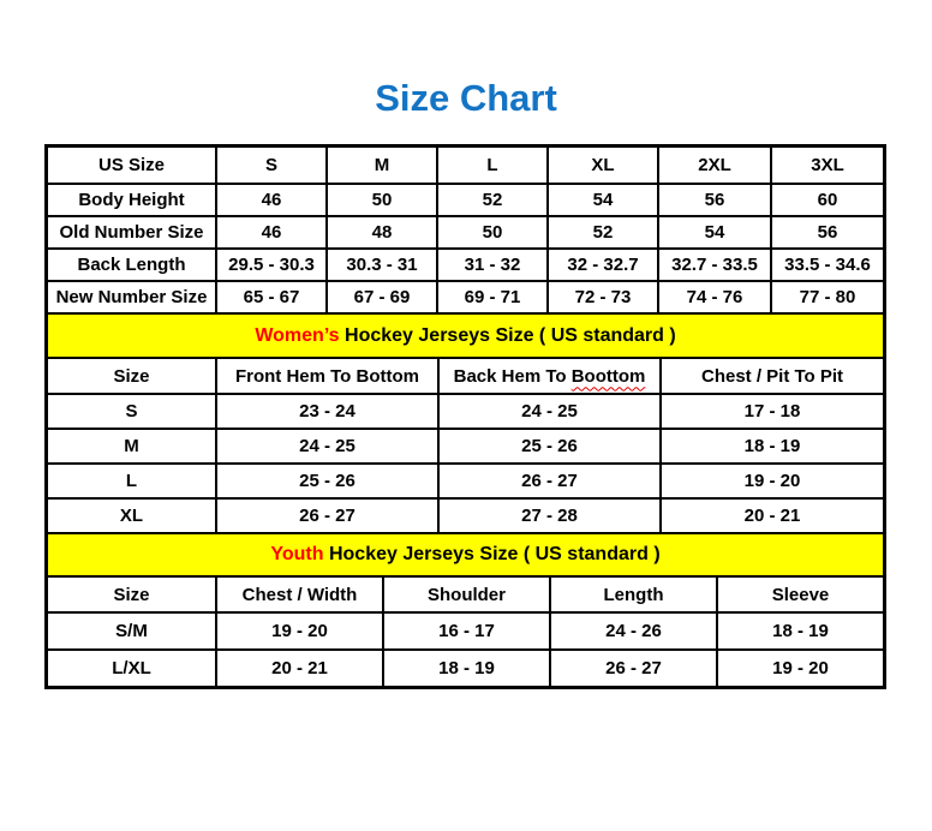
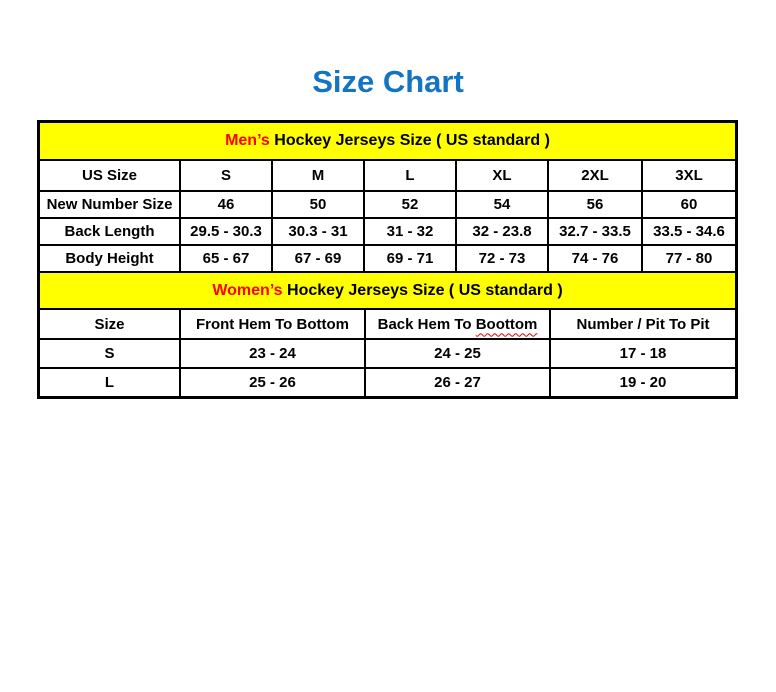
  Size Chart
+ Men’s Hockey Jerseys Size ( US standard )
  US Size	S	M	L	XL	2XL	3XL
- Body Height	46	50	52	54	56	60
+ New Number Size	46	50	52	54	56	60
- Old Number Size	46	48	50	52	54	56
- Back Length	29.5 - 30.3	30.3 - 31	31 - 32	32 - 32.7	32.7 - 33.5	33.5 - 34.6
+ Back Length	29.5 - 30.3	30.3 - 31	31 - 32	32 - 23.8	32.7 - 33.5	33.5 - 34.6
- New Number Size	65 - 67	67 - 69	69 - 71	72 - 73	74 - 76	77 - 80
+ Body Height	65 - 67	67 - 69	69 - 71	72 - 73	74 - 76	77 - 80
  Women’s Hockey Jerseys Size ( US standard )
- Size	Front Hem To Bottom	Back Hem To Boottom	Chest / Pit To Pit
+ Size	Front Hem To Bottom	Back Hem To Boottom	Number / Pit To Pit
  S	23 - 24	24 - 25	17 - 18
- M	24 - 25	25 - 26	18 - 19
  L	25 - 26	26 - 27	19 - 20
- XL	26 - 27	27 - 28	20 - 21
- Youth Hockey Jerseys Size ( US standard )
- Size	Chest / Width	Shoulder	Length	Sleeve
- S/M	19 - 20	16 - 17	24 - 26	18 - 19
- L/XL	20 - 21	18 - 19	26 - 27	19 - 20
